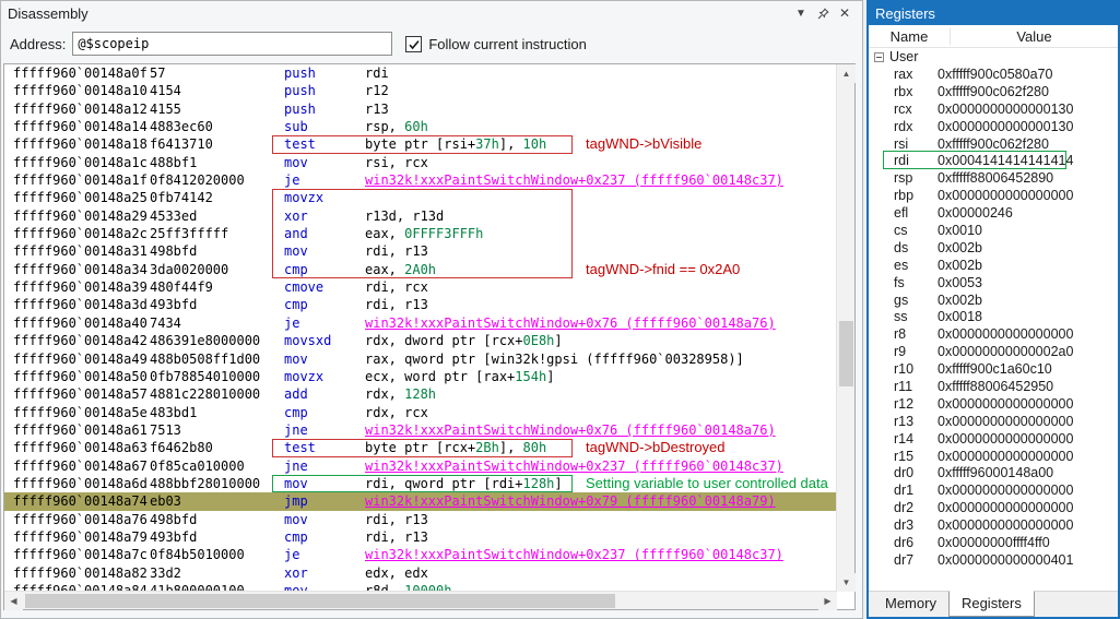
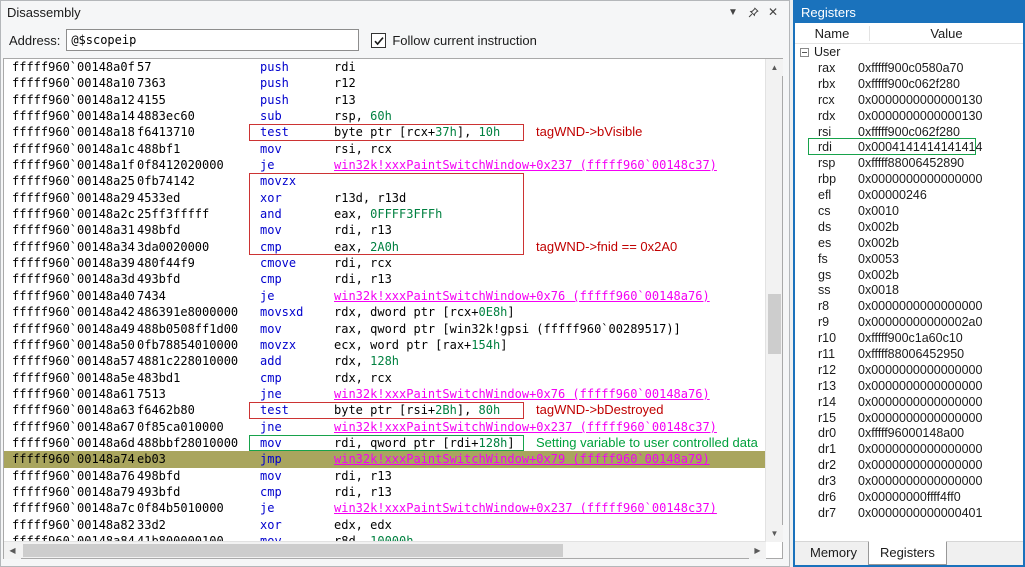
  Disassembly
  ▼
  ✕
  Address:
  @$scopeip
  Follow current instruction
  fffff960`00148a0f
  57
  push
  rdi
  fffff960`00148a10
- 4154
+ 7363
  push
  r12
  fffff960`00148a12
  4155
  push
  r13
  fffff960`00148a14
  4883ec60
  sub
  rsp, 60h
  fffff960`00148a18
  f6413710
  test
- byte ptr [rsi+37h], 10h
+ byte ptr [rcx+37h], 10h
  tagWND->bVisible
  fffff960`00148a1c
  488bf1
  mov
  rsi, rcx
  fffff960`00148a1f
  0f8412020000
  je
  win32k!xxxPaintSwitchWindow+0x237 (fffff960`00148c37)
  fffff960`00148a25
  0fb74142
  movzx
  fffff960`00148a29
  4533ed
  xor
  r13d, r13d
  fffff960`00148a2c
  25ff3fffff
  and
  eax, 0FFFF3FFFh
  fffff960`00148a31
  498bfd
  mov
  rdi, r13
  fffff960`00148a34
  3da0020000
  cmp
  eax, 2A0h
  tagWND->fnid == 0x2A0
  fffff960`00148a39
  480f44f9
  cmove
  rdi, rcx
  fffff960`00148a3d
  493bfd
  cmp
  rdi, r13
  fffff960`00148a40
  7434
  je
  win32k!xxxPaintSwitchWindow+0x76 (fffff960`00148a76)
  fffff960`00148a42
  486391e8000000
  movsxd
  rdx, dword ptr [rcx+0E8h]
  fffff960`00148a49
  488b0508ff1d00
  mov
- rax, qword ptr [win32k!gpsi (fffff960`00328958)]
+ rax, qword ptr [win32k!gpsi (fffff960`00289517)]
  fffff960`00148a50
  0fb78854010000
  movzx
  ecx, word ptr [rax+154h]
  fffff960`00148a57
  4881c228010000
  add
  rdx, 128h
  fffff960`00148a5e
  483bd1
  cmp
  rdx, rcx
  fffff960`00148a61
  7513
  jne
  win32k!xxxPaintSwitchWindow+0x76 (fffff960`00148a76)
  fffff960`00148a63
  f6462b80
  test
- byte ptr [rcx+2Bh], 80h
+ byte ptr [rsi+2Bh], 80h
  tagWND->bDestroyed
  fffff960`00148a67
  0f85ca010000
  jne
  win32k!xxxPaintSwitchWindow+0x237 (fffff960`00148c37)
  fffff960`00148a6d
  488bbf28010000
  mov
  rdi, qword ptr [rdi+128h]
  Setting variable to user controlled data
  fffff960`00148a74
  eb03
  jmp
  win32k!xxxPaintSwitchWindow+0x79 (fffff960`00148a79)
  fffff960`00148a76
  498bfd
  mov
  rdi, r13
  fffff960`00148a79
  493bfd
  cmp
  rdi, r13
  fffff960`00148a7c
  0f84b5010000
  je
  win32k!xxxPaintSwitchWindow+0x237 (fffff960`00148c37)
  fffff960`00148a82
  33d2
  xor
  edx, edx
  ▲
  ▼
  ◀
  ▶
  Registers
  Name
  Value
  User
  rax
  0xfffff900c0580a70
  rbx
  0xfffff900c062f280
  rcx
  0x0000000000000130
  rdx
  0x0000000000000130
  rsi
  0xfffff900c062f280
  rdi
  0x0004141414141414
  rsp
  0xfffff88006452890
  rbp
  0x0000000000000000
  efl
  0x00000246
  cs
  0x0010
  ds
  0x002b
  es
  0x002b
  fs
  0x0053
  gs
  0x002b
  ss
  0x0018
  r8
  0x0000000000000000
  r9
  0x00000000000002a0
  r10
  0xfffff900c1a60c10
  r11
  0xfffff88006452950
  r12
  0x0000000000000000
  r13
  0x0000000000000000
  r14
  0x0000000000000000
  r15
  0x0000000000000000
  dr0
  0xfffff96000148a00
  dr1
  0x0000000000000000
  dr2
  0x0000000000000000
  dr3
  0x0000000000000000
  dr6
  0x00000000ffff4ff0
  dr7
  0x0000000000000401
  Memory
  Registers
